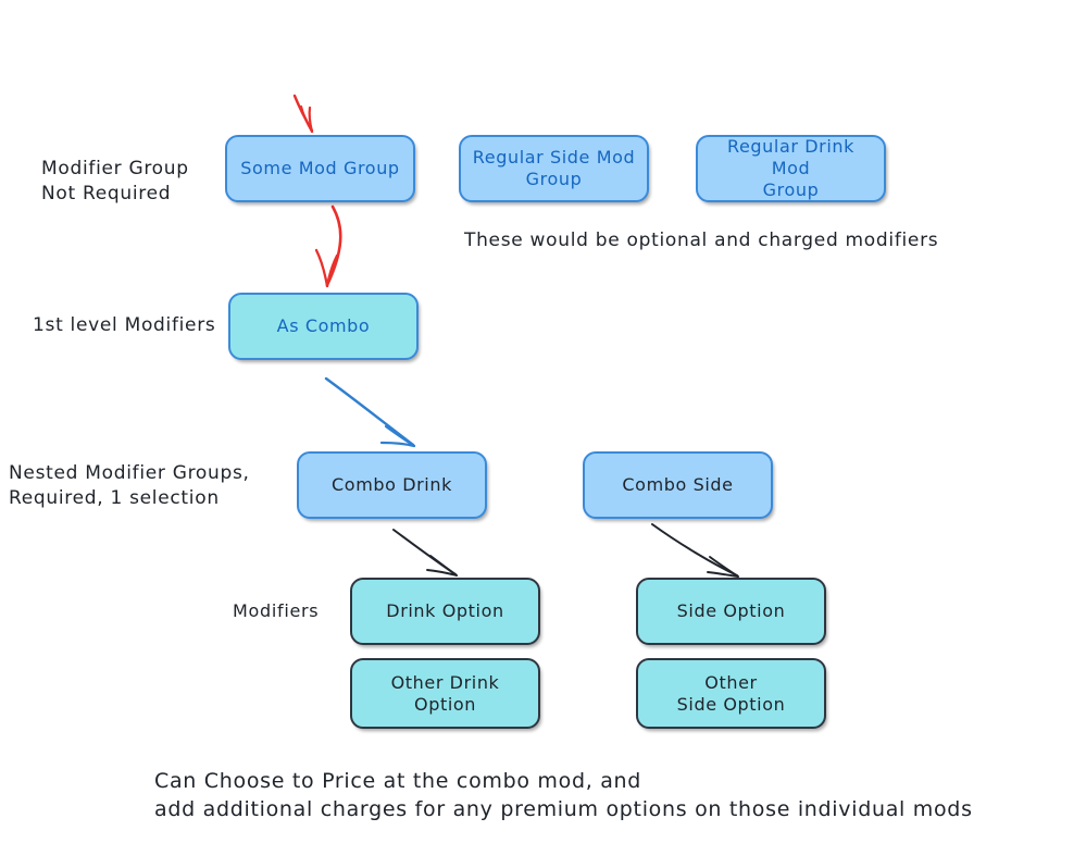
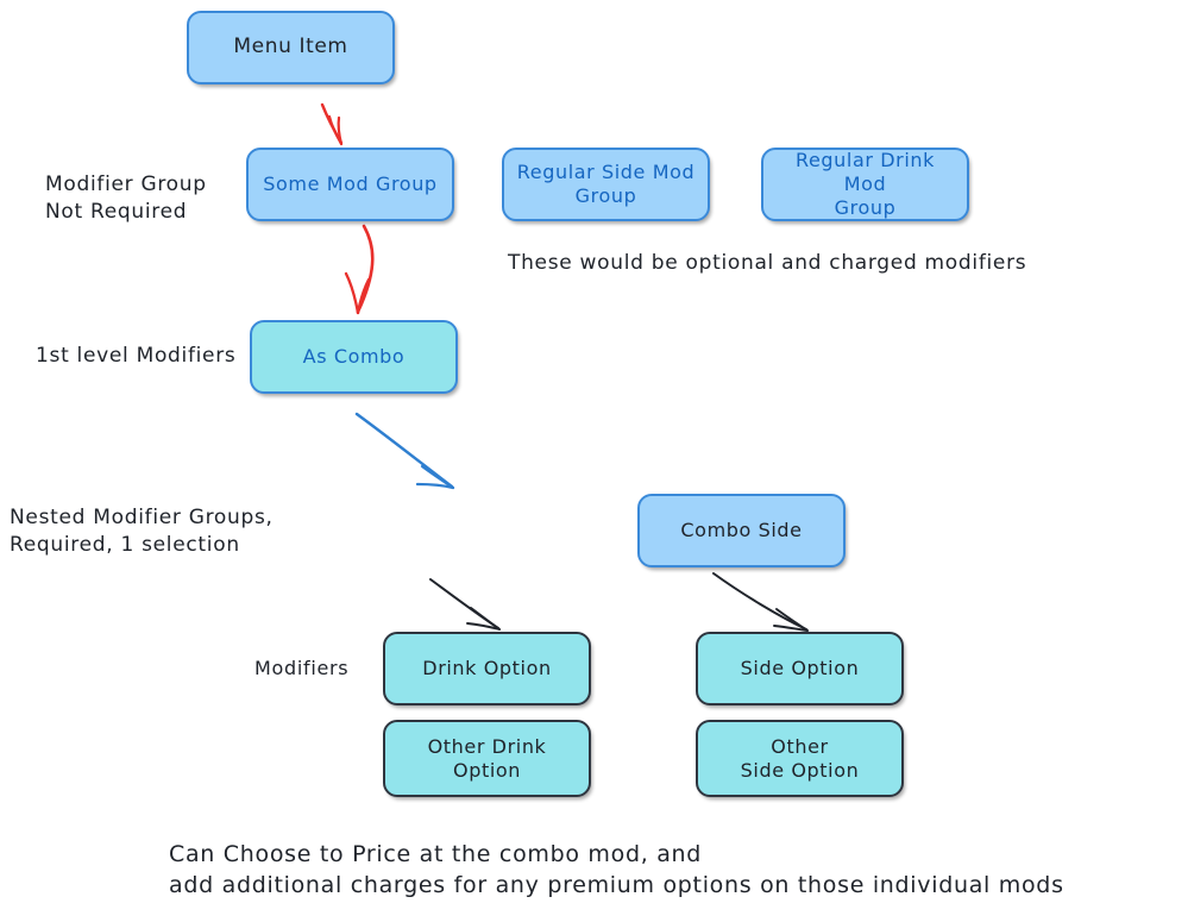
+ Menu Item
  Some Mod Group
  Regular Side Mod
  Group
  Regular Drink Mod
  Group
  As Combo
- Combo Drink
  Combo Side
  Drink Option
  Other Drink
  Option
  Side Option
  Other
  Side Option
  Modifier Group
  Not Required
  1st level Modifiers
  Nested Modifier Groups,
  Required, 1 selection
  Modifiers
  These would be optional and charged modifiers
  Can Choose to Price at the combo mod, and
  add additional charges for any premium options on those individual mods
